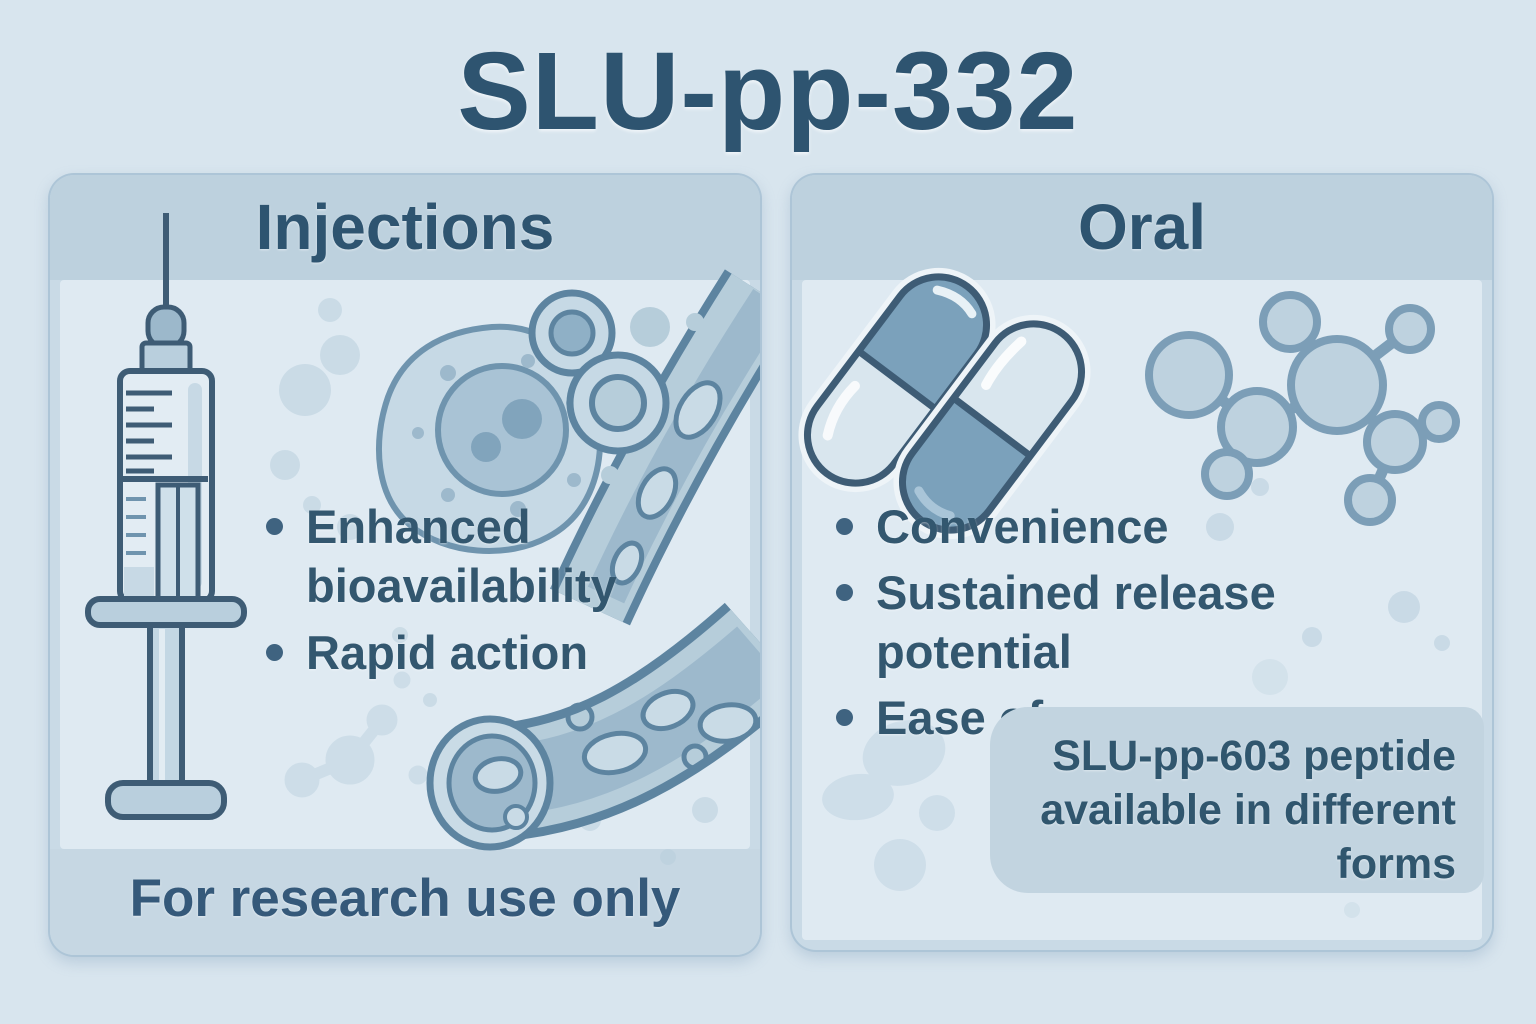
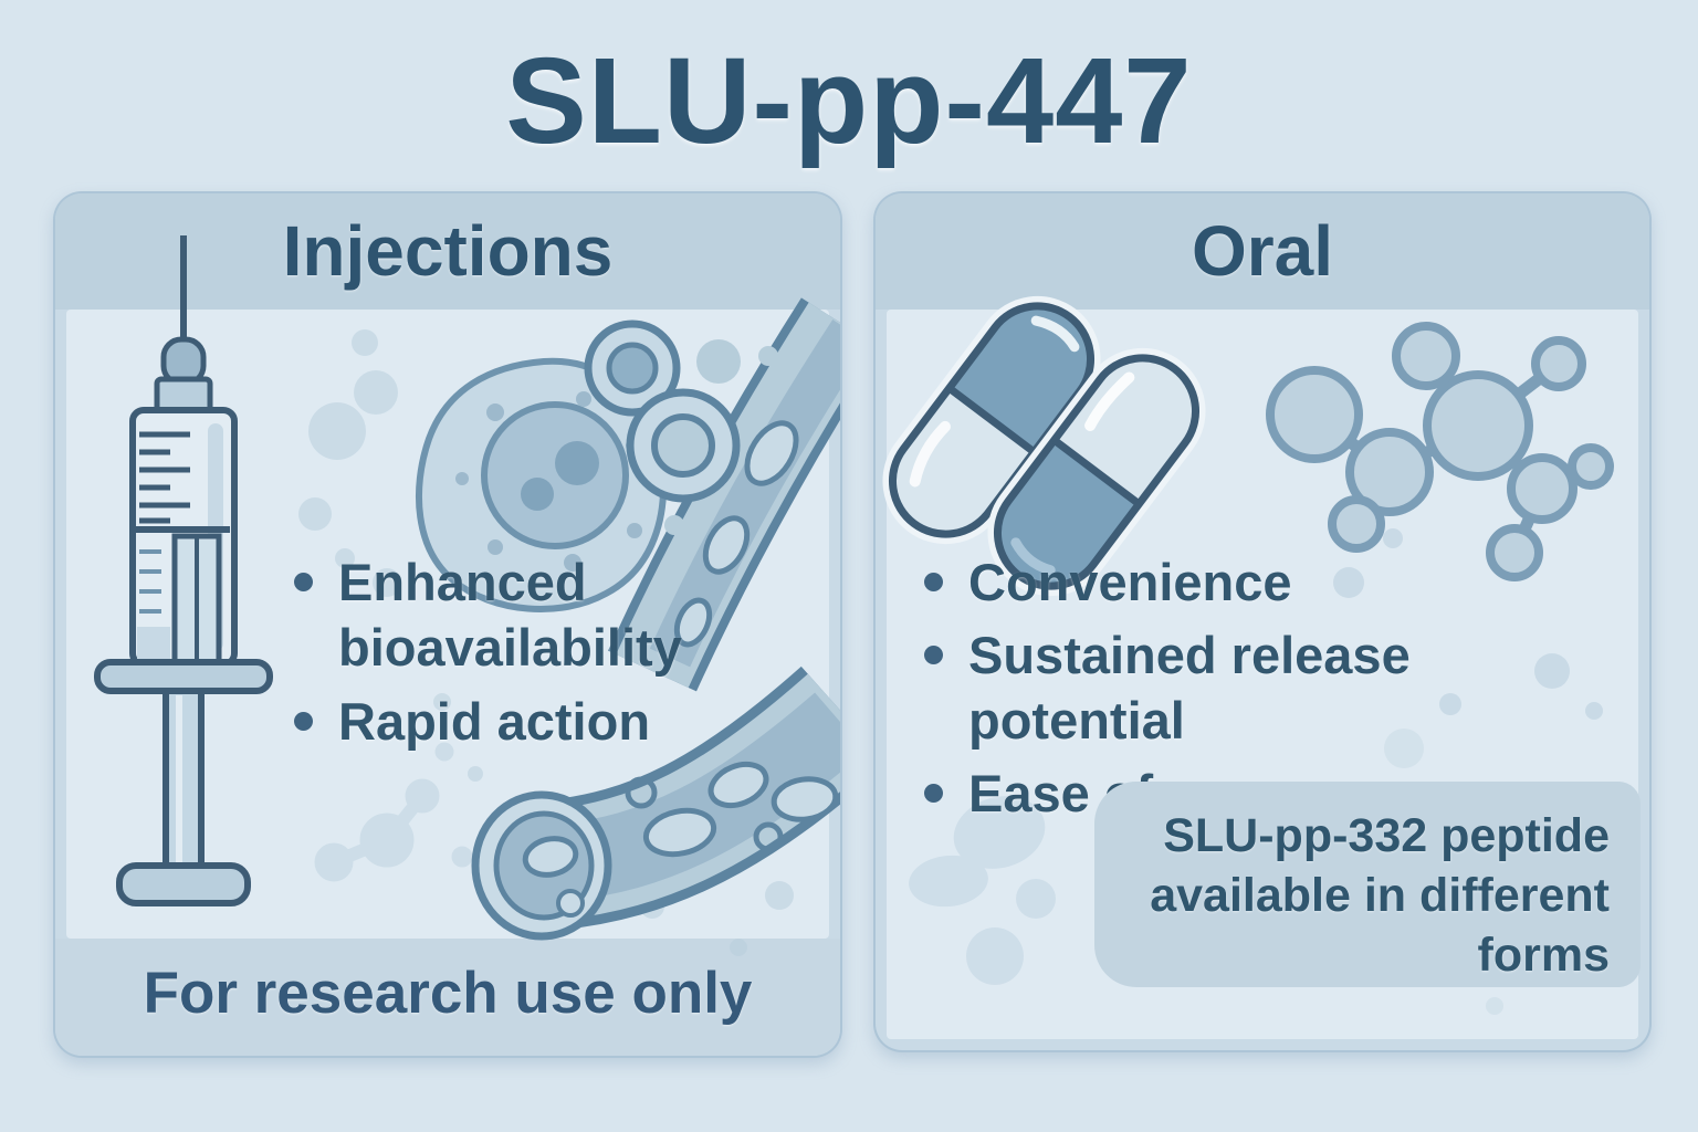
- SLU-pp-332
+ SLU-pp-447
  Injections
  Enhanced bioavailability
  Rapid action
  For research use only
  Oral
  Convenience
  Sustained release potential
- SLU-pp-603 peptide available in different forms
+ SLU-pp-332 peptide available in different forms
